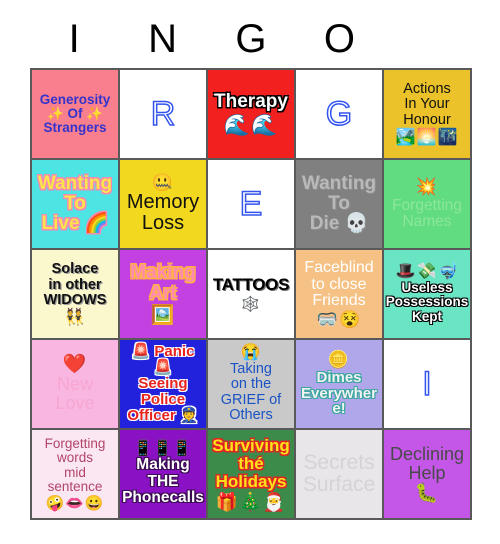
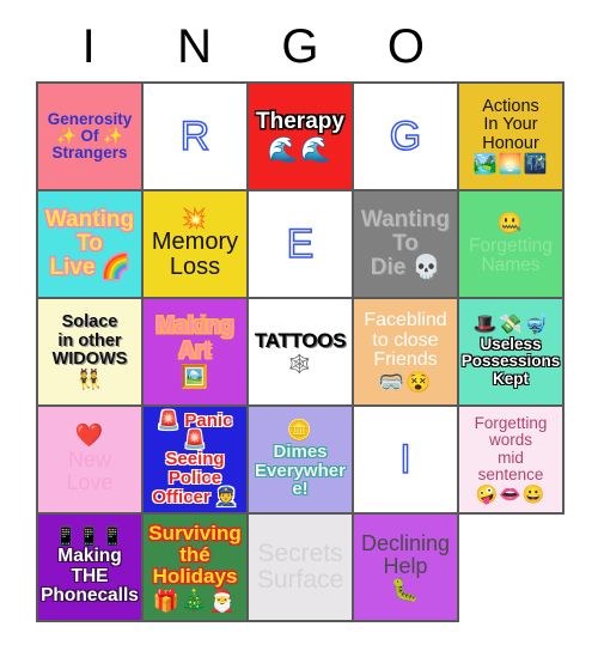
  I
  N
  G
  O
  Generosity
  ✨ Of ✨
  Strangers
  R
  Therapy
  🌊🌊
  G
  Actions
  In Your
  Honour
  🏞️🌅🌃
  Wanting
  To
  Live 🌈
- 🤐
+ 💥
  Memory
  Loss
  E
  Wanting
  To
  Die 💀
- 💥
+ 🤐
  Forgetting
  Names
  Solace
  in other
  WIDOWS
  👯
  Making
  Art
  🖼️
  TATTOOS
  🕸️
  Faceblind
  to close
  Friends
  🥽😵
  🎩💸🤿
  Useless
  Possessions
  Kept
  ❤️
  🚨 Panic 🚨
  Seeing
  Police
  Officer 👮
- 😭
- Taking
- on the
- GRIEF of
- Others
  🪙
  Dimes
  Everywhere!
  I
  Forgetting
  words
  mid
  sentence
  🤪👄😀
  📱📱📱
  Making
  THE
  Phonecalls
  Surviving
  thé
  Holidays
  🎁🎄🎅
  Declining
  Help
  🐛
